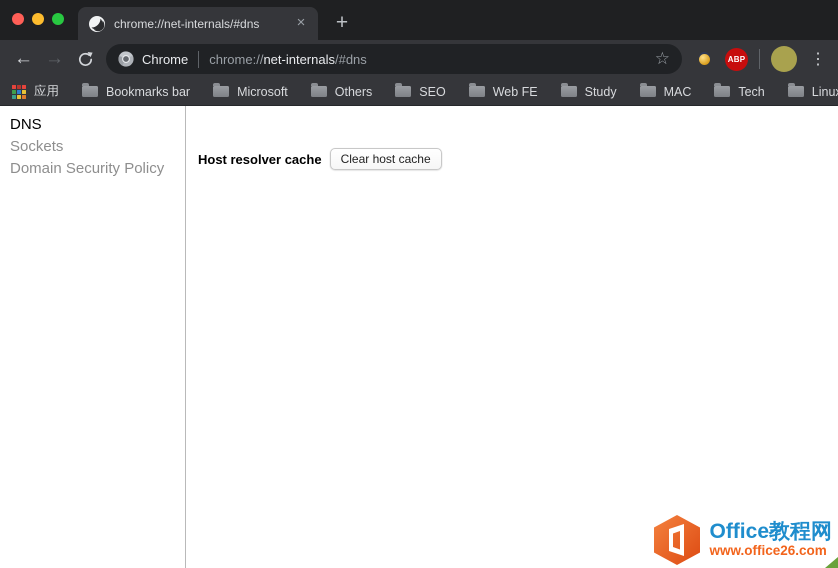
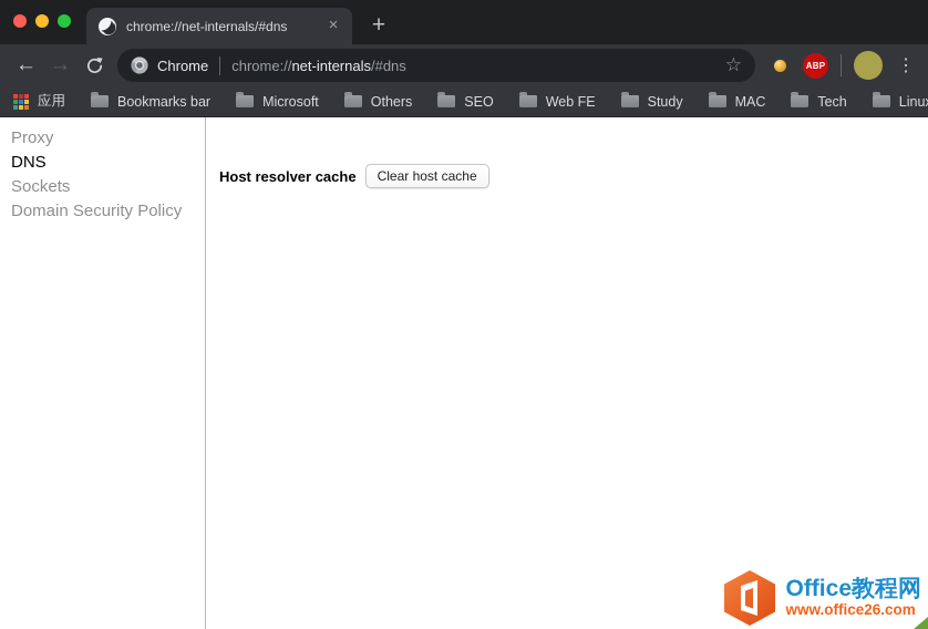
  chrome://net-internals/#dns
  ×
  +
  ←
  →
  Chrome
  chrome://net-internals/#dns
  ☆
  ABP
  ⋮
  应用
  Bookmarks bar
  Microsoft
  Others
  SEO
  Web FE
  Study
  MAC
  Tech
  Linu
+ Proxy
  DNS
  Sockets
  Domain Security Policy
  Host resolver cache
  Clear host cache
  Office教程网
  www.office26.com
